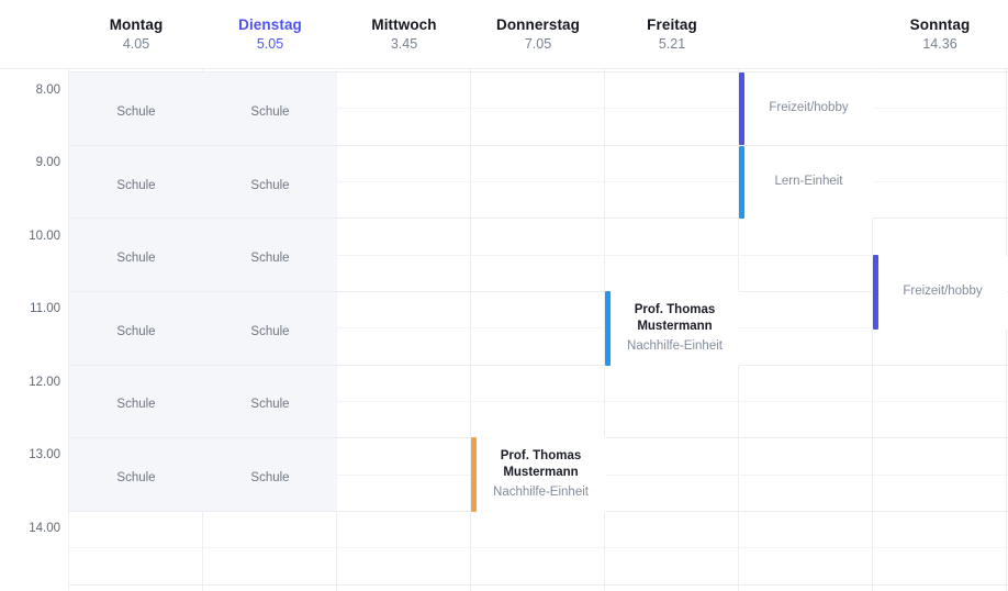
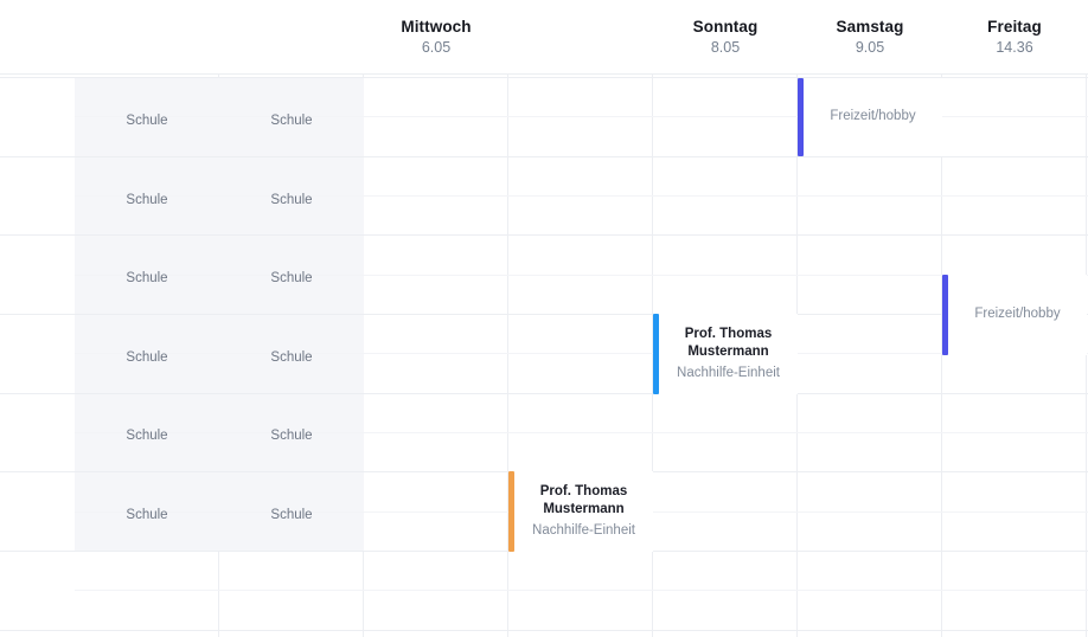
- Montag
- 4.05
- Dienstag
- 5.05
  Mittwoch
- 3.45
+ 6.05
- Donnerstag
- 7.05
- Freitag
+ Sonntag
- 5.21
+ 8.05
+ Samstag
+ 9.05
- Sonntag
+ Freitag
  14.36
- 8.00
- 9.00
- 10.00
- 11.00
- 12.00
- 13.00
- 14.00
  Schule
  Schule
  Schule
  Schule
  Schule
  Schule
  Schule
  Schule
  Schule
  Schule
  Schule
  Schule
  Freizeit/hobby
- Lern-Einheit
  Freizeit/hobby
  Prof. Thomas Mustermann
  Nachhilfe-Einheit
  Prof. Thomas Mustermann
  Nachhilfe-Einheit
